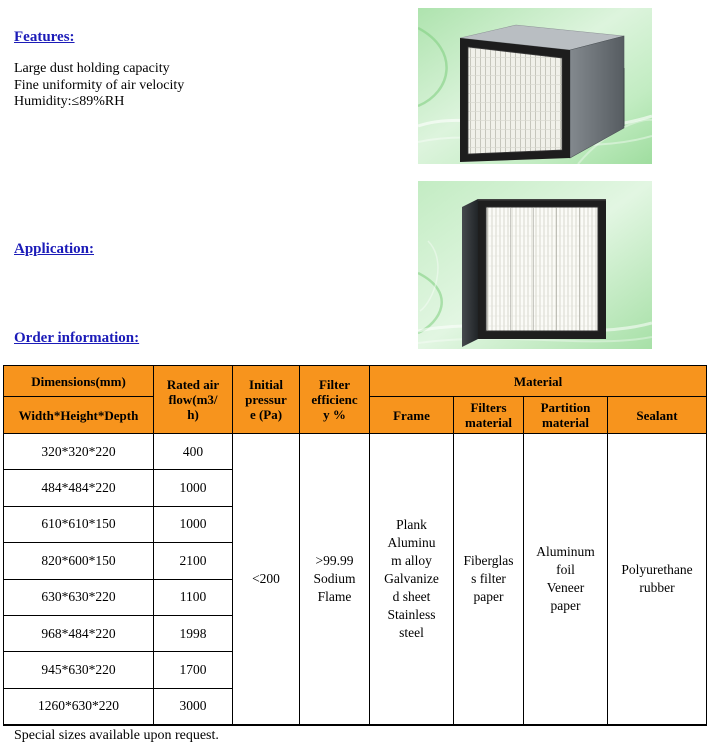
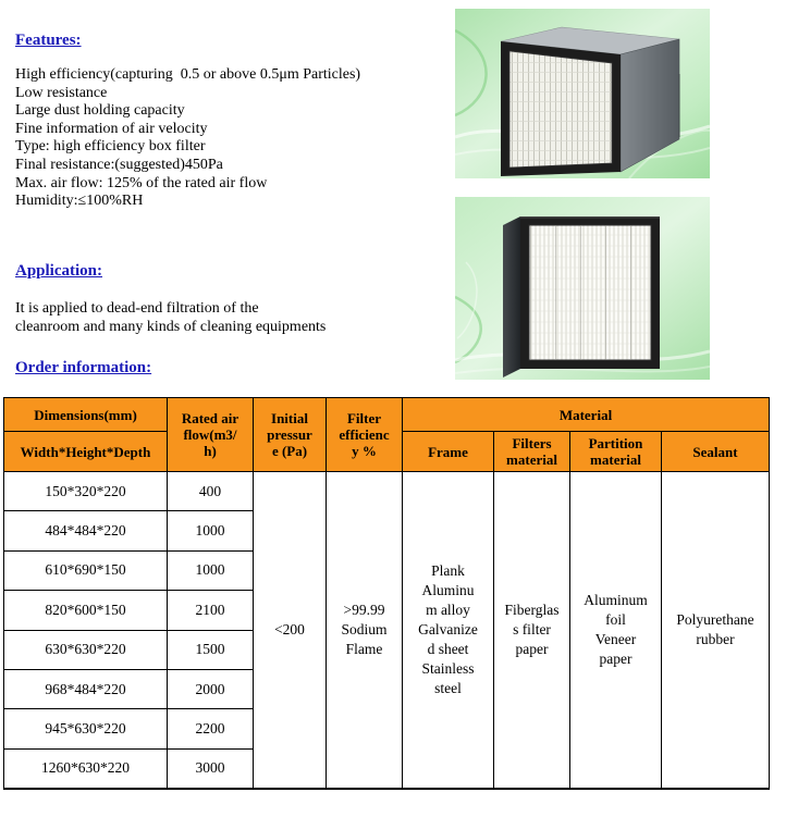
  Features:
+ High efficiency(capturing 0.5 or above 0.5μm Particles)
+ Low resistance
  Large dust holding capacity
- Fine uniformity of air velocity
+ Fine information of air velocity
+ Type: high efficiency box filter
+ Final resistance:(suggested)450Pa
+ Max. air flow: 125% of the rated air flow
- Humidity:≤89%RH
+ Humidity:≤100%RH
  Application:
+ It is applied to dead-end filtration of the
+ cleanroom and many kinds of cleaning equipments
  Order information:
  Dimensions(mm)	Rated air flow(m3/ h)	Initial pressur e (Pa)	Filter efficienc y %	Material
  Width*Height*Depth	Frame	Filters material	Partition material	Sealant
- 320*320*220	400	<200	>99.99 Sodium Flame	Plank Aluminu m alloy Galvanize d sheet Stainless steel	Fiberglas s filter paper	Aluminum foil Veneer paper	Polyurethane rubber
+ 150*320*220	400	<200	>99.99 Sodium Flame	Plank Aluminu m alloy Galvanize d sheet Stainless steel	Fiberglas s filter paper	Aluminum foil Veneer paper	Polyurethane rubber
  484*484*220	1000
- 610*610*150	1000
+ 610*690*150	1000
  820*600*150	2100
- 630*630*220	1100
+ 630*630*220	1500
- 968*484*220	1998
+ 968*484*220	2000
- 945*630*220	1700
+ 945*630*220	2200
  1260*630*220	3000
- Special sizes available upon request.
